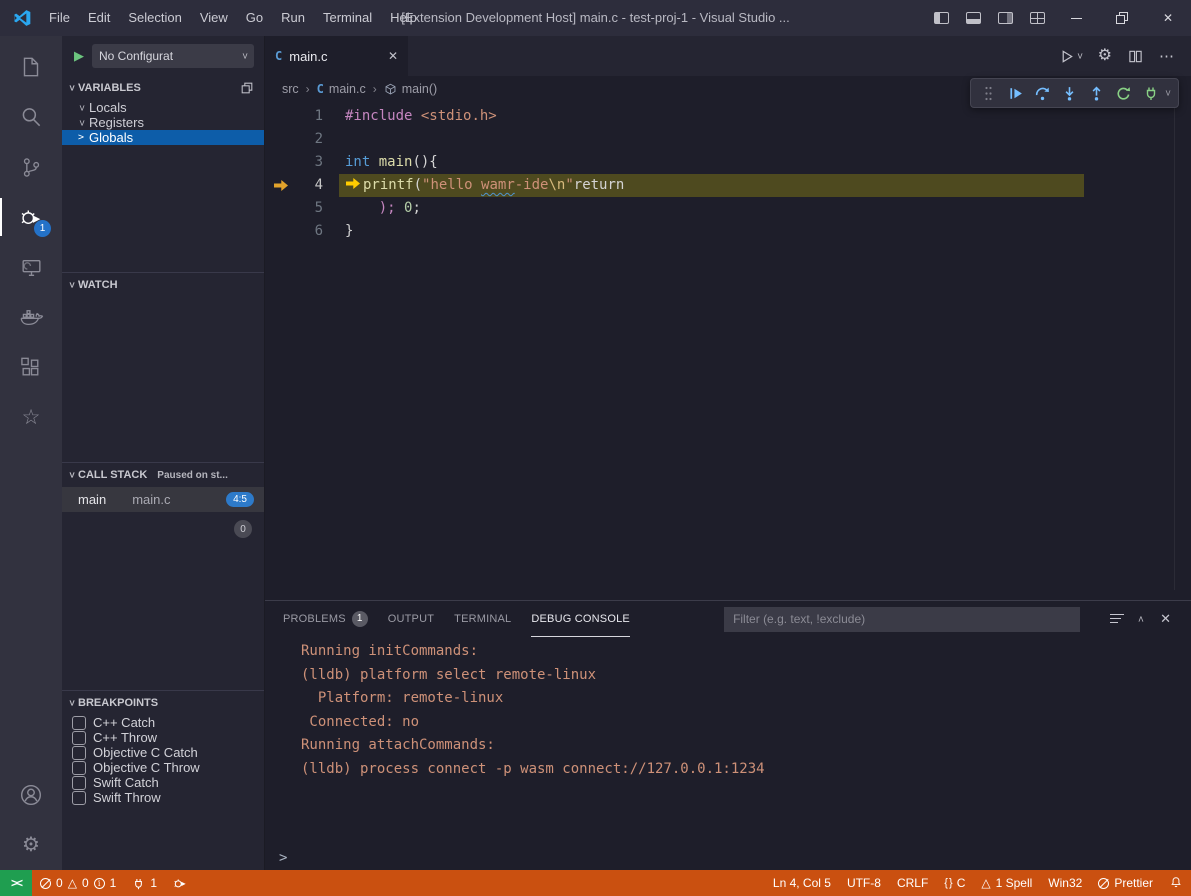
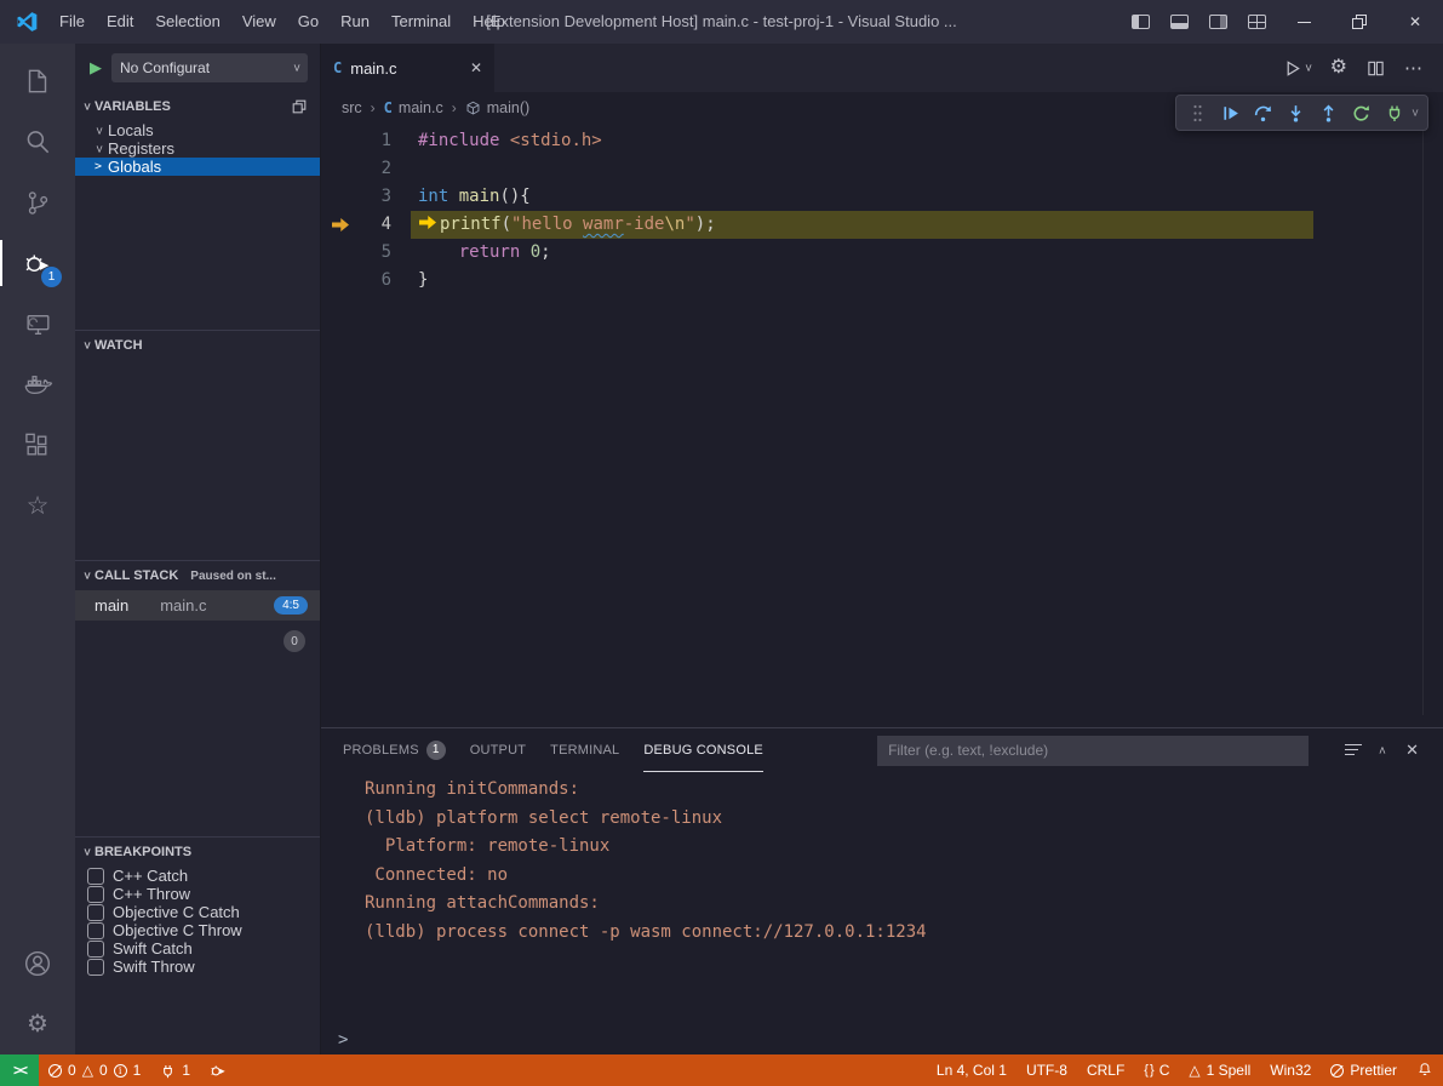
  File
  Edit
  Selection
  View
  Go
  Run
  Terminal
  Help
  [Extension Development Host] main.c - test-proj-1 - Visual Studio ...
  ✕
  1
  ☆
  ⚙
  ▶
  No Configurat
  VARIABLES
  Locals
  Registers
  >
  Globals
  WATCH
  CALL STACK
  Paused on st...
  main
  main.c
  4:5
  0
  BREAKPOINTS
  C++ Catch
  C++ Throw
  Objective C Catch
  Objective C Throw
  Swift Catch
  Swift Throw
  C
  main.c
  ✕
  ⚙
  ⋯
  src
  ›
  C
  main.c
  ›
  main()
  1
  #include <stdio.h>
  2
  3
  int main(){
  4
- printf("hello wamr-ide\n"return
+ printf("hello wamr-ide\n");
  5
- ); 0;
+ return 0;
  6
  }
  PROBLEMS
  1
  OUTPUT
  TERMINAL
  DEBUG CONSOLE
  Filter (e.g. text, !exclude)
  ✕
  Running initCommands:
  (lldb) platform select remote-linux
  Platform: remote-linux
  Connected: no
  Running attachCommands:
  (lldb) process connect -p wasm connect://127.0.0.1:1234
  >
  ><
  0
  △
  0
  1
  1
- Ln 4, Col 5
+ Ln 4, Col 1
  UTF-8
  CRLF
  { }
  C
  △
  1 Spell
  Win32
  Prettier
